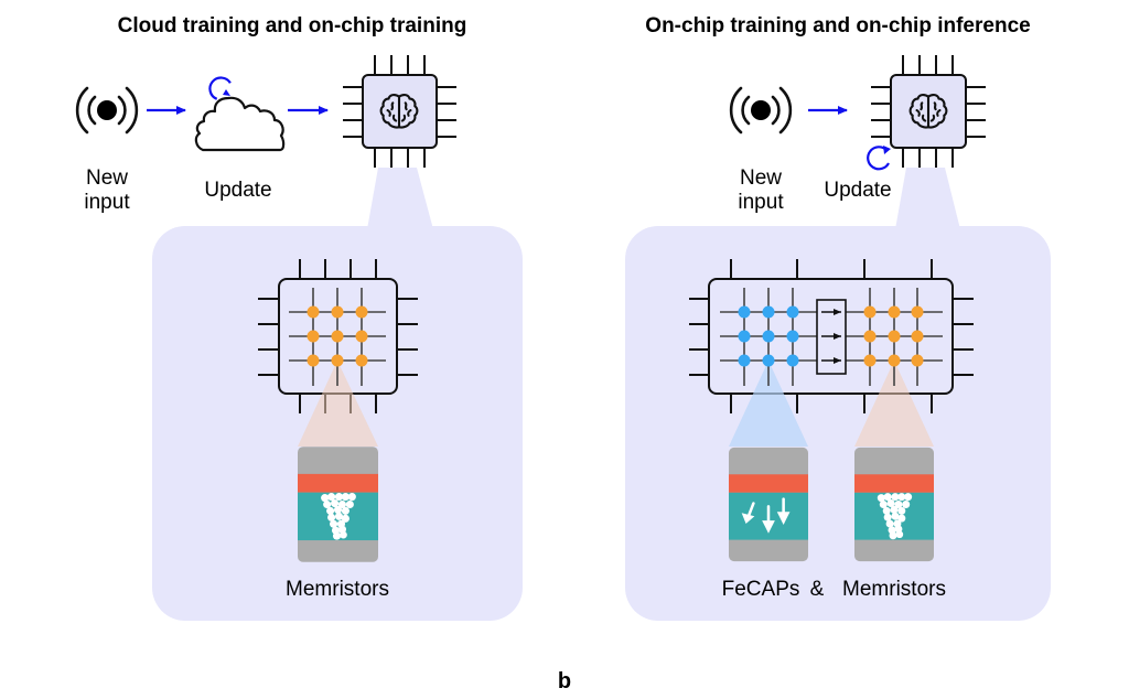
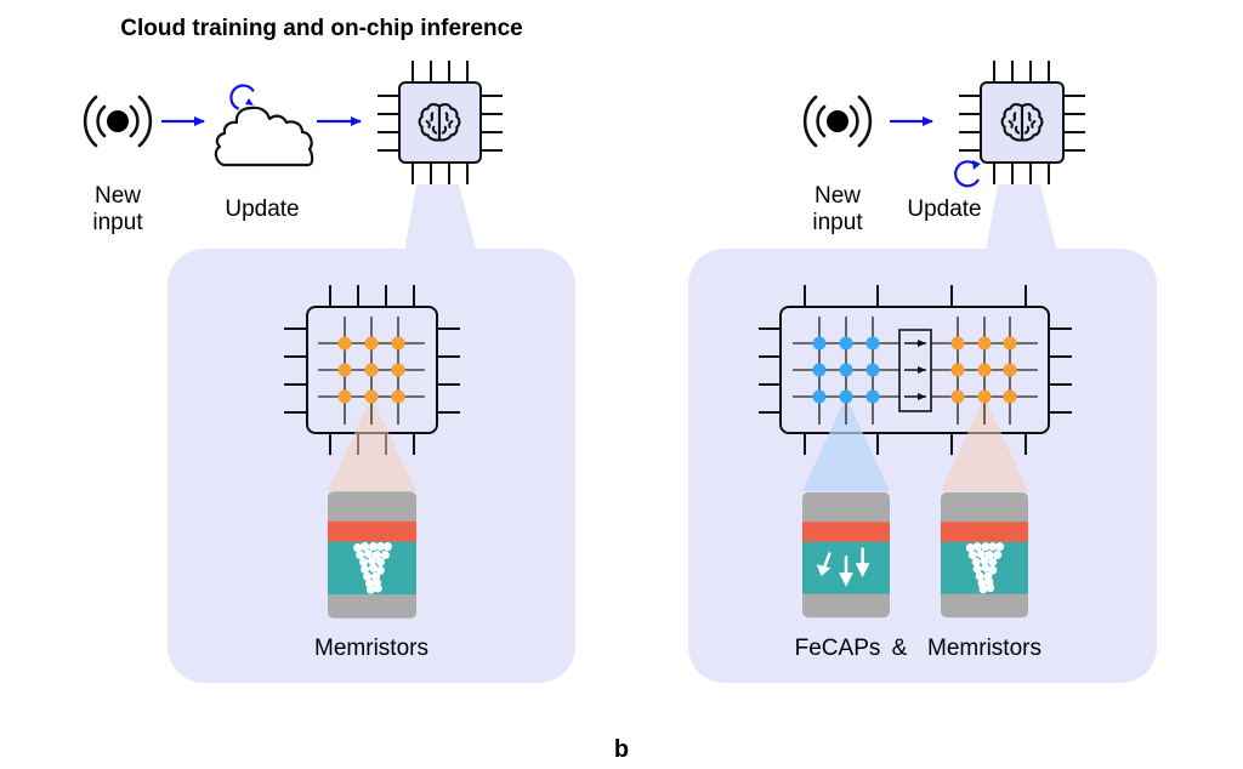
- Cloud training and on-chip training
+ Cloud training and on-chip inference
  New
  input
  Update
  Memristors
- On-chip training and on-chip inference
  New
  input
  Update
  FeCAPs
  &
  Memristors
  b
